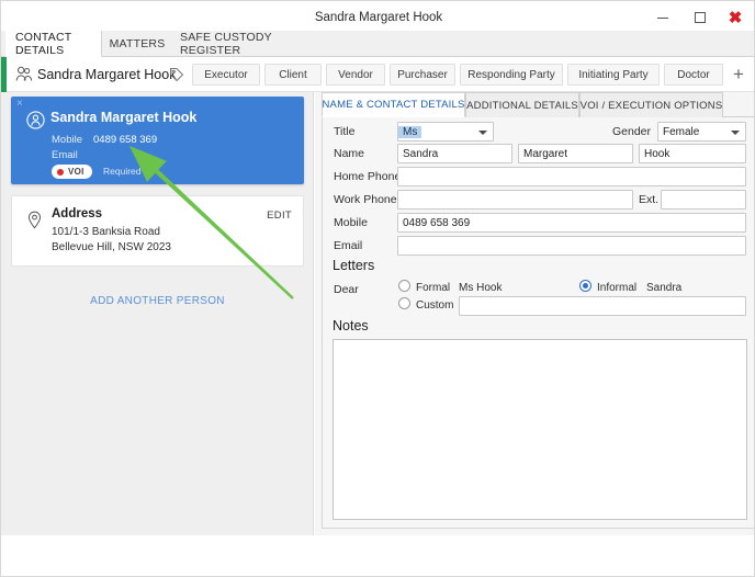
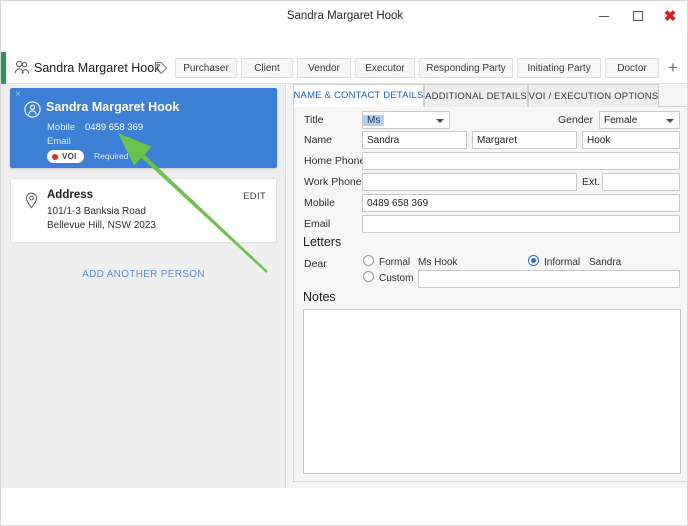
  Sandra Margaret Hook
  ✖
- CONTACT DETAILS
- MATTERS
- SAFE CUSTODY REGISTER
  Sandra Margaret Hook
  +
- Executor
+ Purchaser
  Client
  Vendor
- Purchaser
+ Executor
  Responding Party
  Initiating Party
  Doctor
  ×
  Sandra Margaret Hook
  Mobile
  0489 658 369
  Email
  VOI
  Required
  Address
  EDIT
  101/1-3 Banksia Road
  Bellevue Hill, NSW 2023
  ADD ANOTHER PERSON
  NAME & CONTACT DETAILS
  ADDITIONAL DETAILS
  VOI / EXECUTION OPTIONS
  Title
  Ms
  Gender
  Female
  Name
  Sandra
  Margaret
  Hook
  Home Phon
  Work Phone
  Ext.
  Mobile
  0489 658 369
  Email
  Letters
  Dear
  Formal
  Ms Hook
  Informal
  Sandra
  Custom
  Notes
